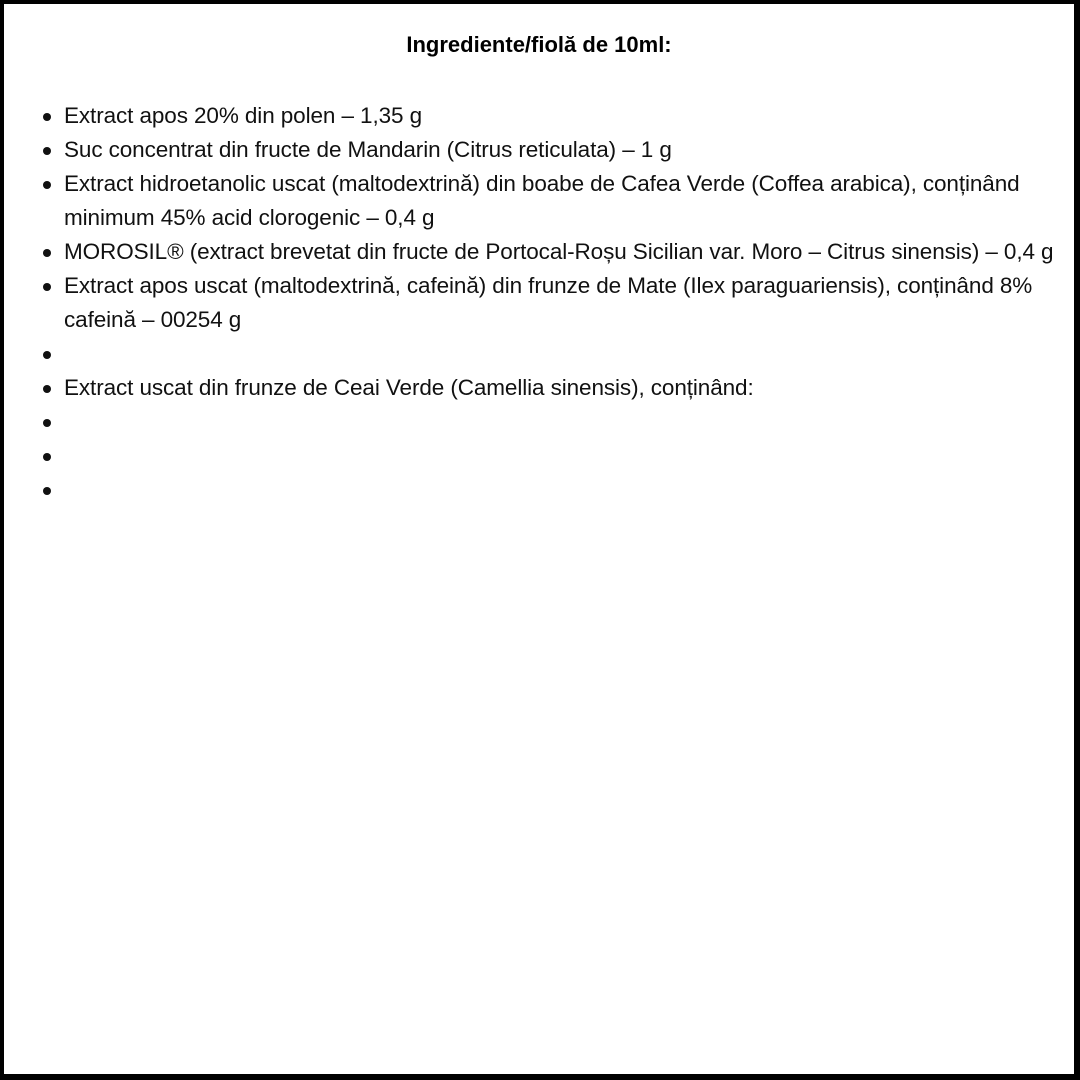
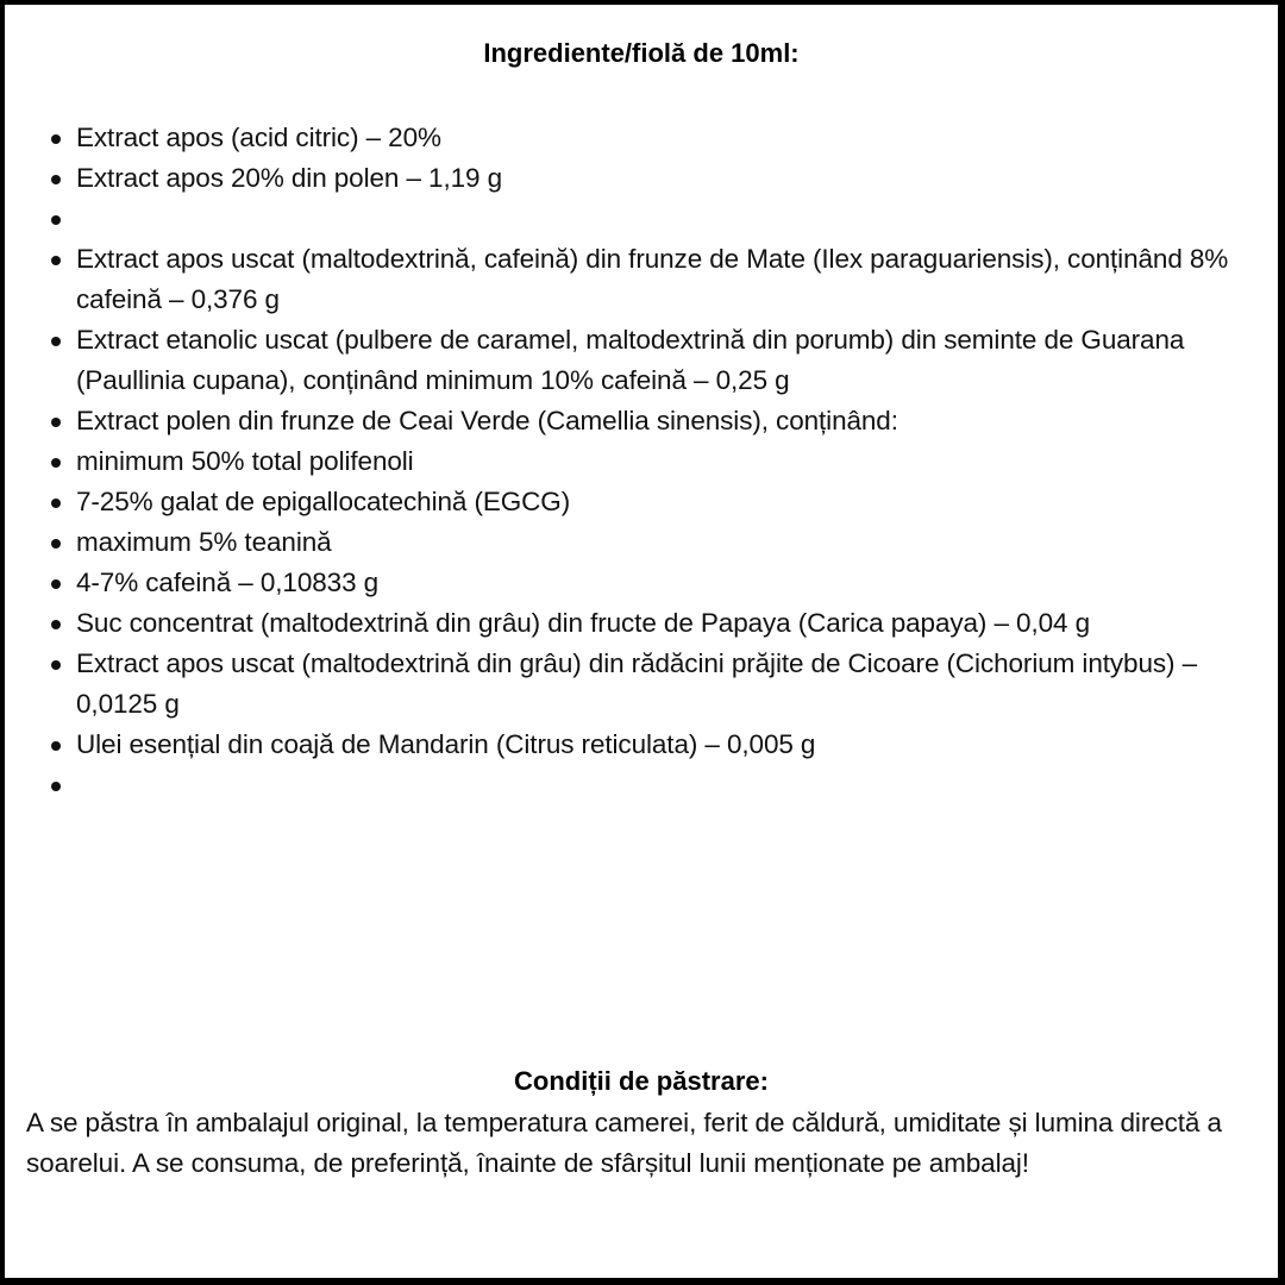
  Ingrediente/fiolă de 10ml:
+ Extract apos (acid citric) – 20%
- Extract apos 20% din polen – 1,35 g
+ Extract apos 20% din polen – 1,19 g
- Suc concentrat din fructe de Mandarin (Citrus reticulata) – 1 g
- Extract hidroetanolic uscat (maltodextrină) din boabe de Cafea Verde (Coffea arabica), conținând minimum 45% acid clorogenic – 0,4 g
- MOROSIL® (extract brevetat din fructe de Portocal-Roșu Sicilian var. Moro – Citrus sinensis) – 0,4 g
- Extract apos uscat (maltodextrină, cafeină) din frunze de Mate (Ilex paraguariensis), conținând 8% cafeină – 00254 g
+ Extract apos uscat (maltodextrină, cafeină) din frunze de Mate (Ilex paraguariensis), conținând 8% cafeină – 0,376 g
+ Extract etanolic uscat (pulbere de caramel, maltodextrină din porumb) din seminte de Guarana (Paullinia cupana), conținând minimum 10% cafeină – 0,25 g
- Extract uscat din frunze de Ceai Verde (Camellia sinensis), conținând:
+ Extract polen din frunze de Ceai Verde (Camellia sinensis), conținând:
+ minimum 50% total polifenoli
+ 7-25% galat de epigallocatechină (EGCG)
+ maximum 5% teanină
+ 4-7% cafeină – 0,10833 g
+ Suc concentrat (maltodextrină din grâu) din fructe de Papaya (Carica papaya) – 0,04 g
+ Extract apos uscat (maltodextrină din grâu) din rădăcini prăjite de Cicoare (Cichorium intybus) – 0,0125 g
+ Ulei esențial din coajă de Mandarin (Citrus reticulata) – 0,005 g
+ Condiții de păstrare:
+ A se păstra în ambalajul original, la temperatura camerei, ferit de căldură, umiditate și lumina directă a soarelui. A se consuma, de preferință, înainte de sfârșitul lunii menționate pe ambalaj!
